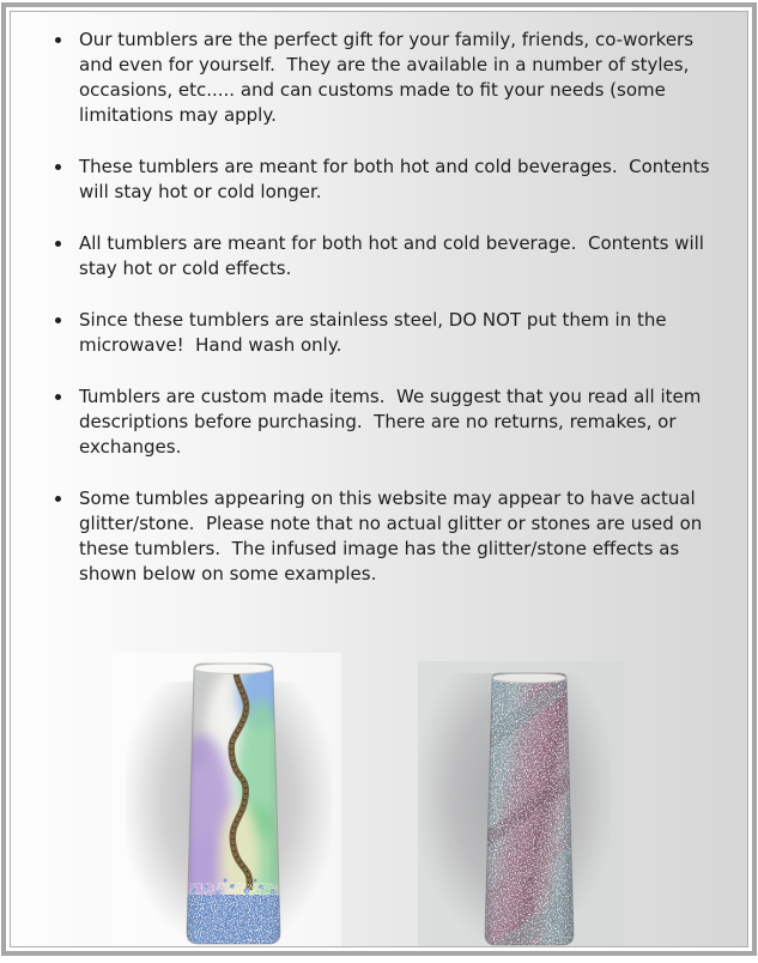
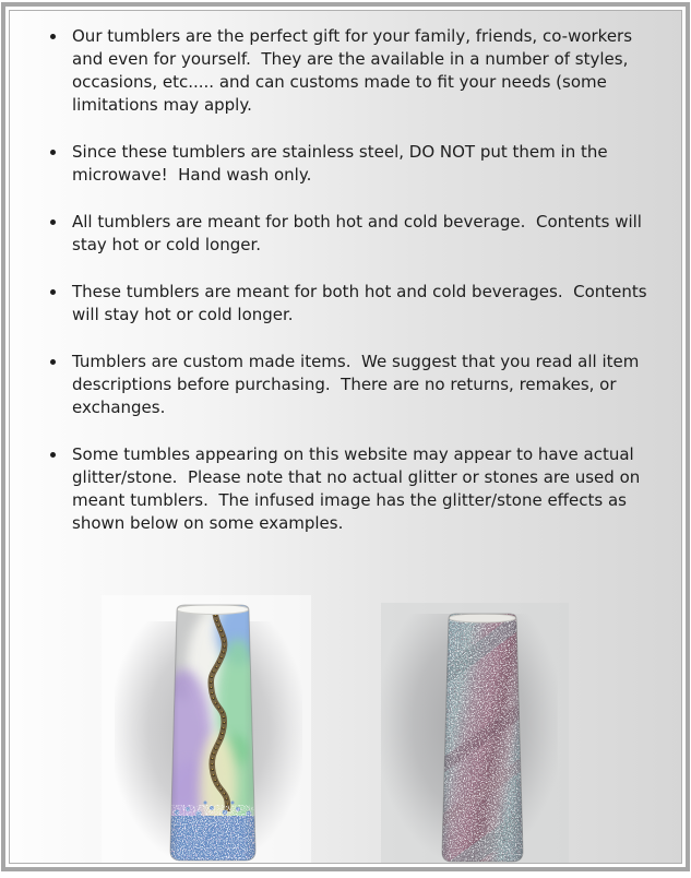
  Our tumblers are the perfect gift for your family, friends, co-workers and even for yourself. They are the available in a number of styles, occasions, etc..... and can customs made to fit your needs (some limitations may apply.
- These tumblers are meant for both hot and cold beverages. Contents will stay hot or cold longer.
+ Since these tumblers are stainless steel, DO NOT put them in the microwave! Hand wash only.
- All tumblers are meant for both hot and cold beverage. Contents will stay hot or cold effects.
+ All tumblers are meant for both hot and cold beverage. Contents will stay hot or cold longer.
- Since these tumblers are stainless steel, DO NOT put them in the microwave! Hand wash only.
+ These tumblers are meant for both hot and cold beverages. Contents will stay hot or cold longer.
  Tumblers are custom made items. We suggest that you read all item descriptions before purchasing. There are no returns, remakes, or exchanges.
- Some tumbles appearing on this website may appear to have actual glitter/stone. Please note that no actual glitter or stones are used on these tumblers. The infused image has the glitter/stone effects as shown below on some examples.
+ Some tumbles appearing on this website may appear to have actual glitter/stone. Please note that no actual glitter or stones are used on meant tumblers. The infused image has the glitter/stone effects as shown below on some examples.
